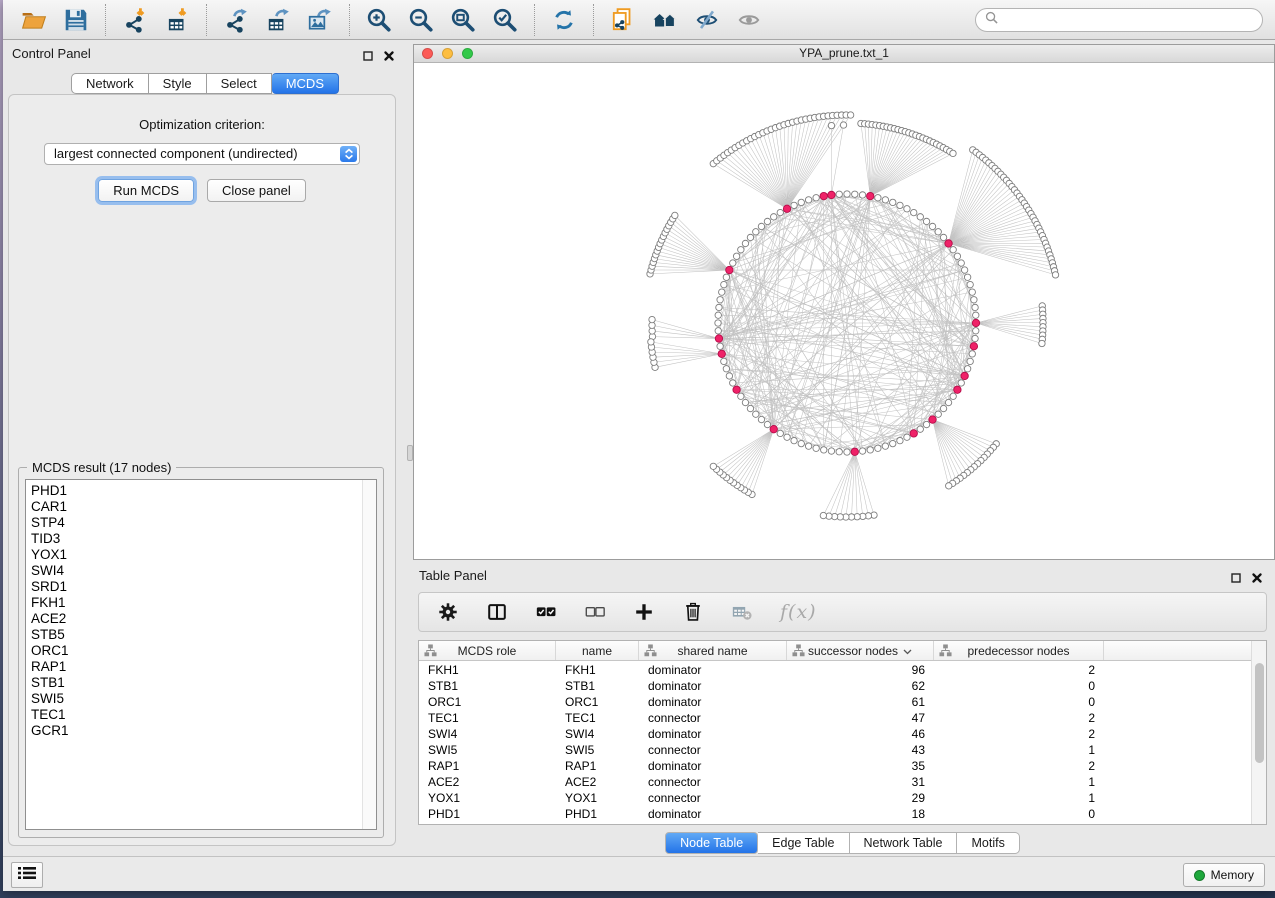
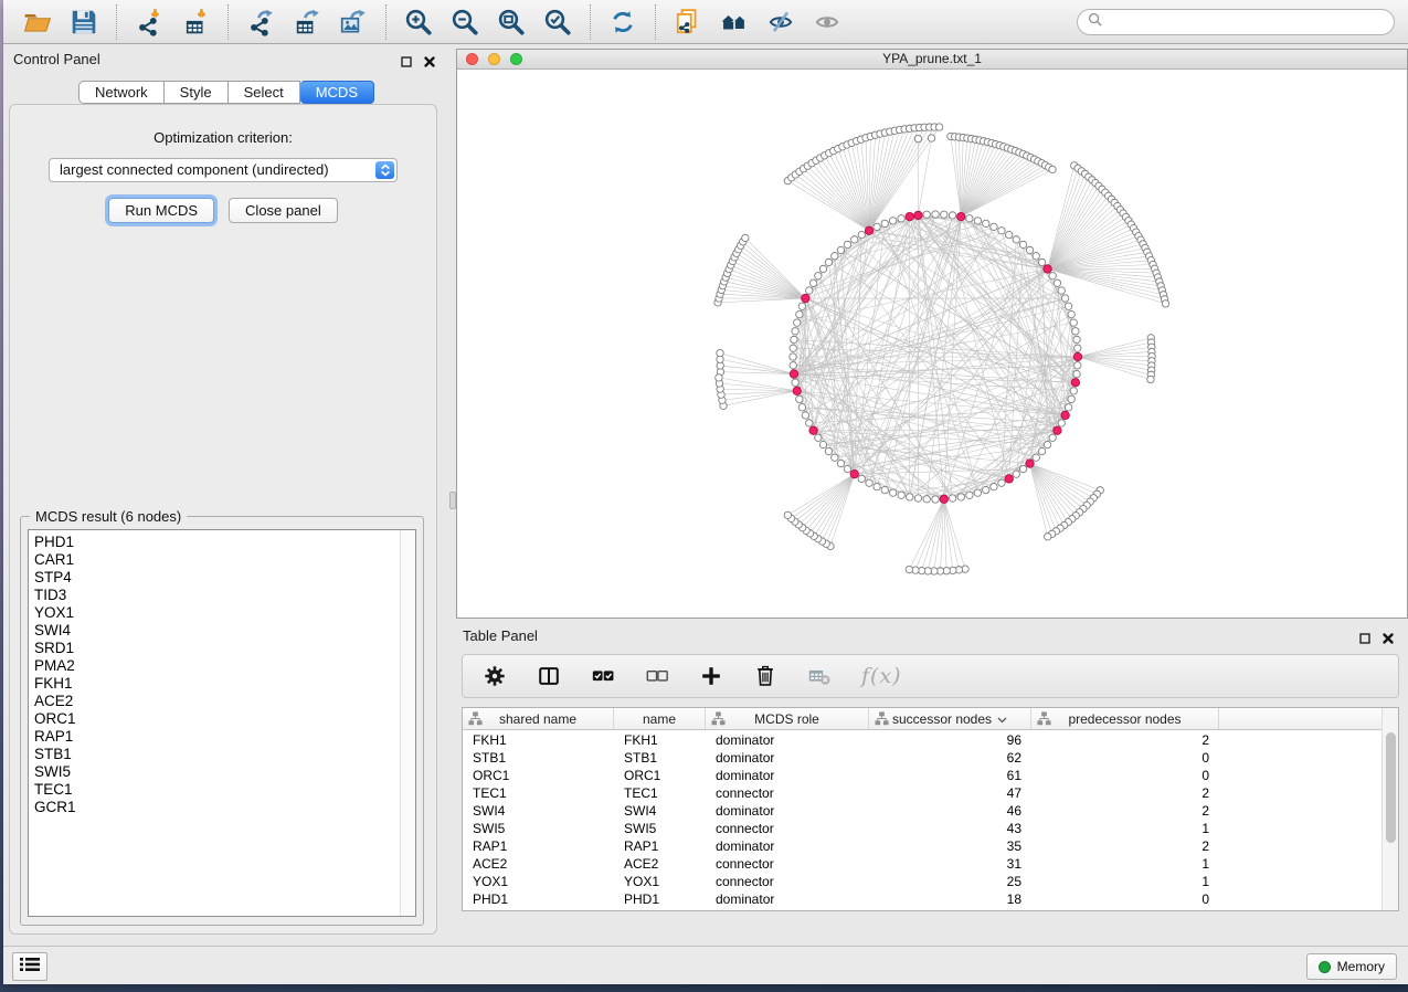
  Control Panel
  Network
  Style
  Select
  MCDS
  Optimization criterion:
  largest connected component (undirected)
  Run MCDS
  Close panel
- MCDS result (17 nodes)
+ MCDS result (6 nodes)
  PHD1
  CAR1
  STP4
  TID3
  YOX1
  SWI4
  SRD1
+ PMA2
  FKH1
  ACE2
- STB5
  ORC1
  RAP1
  STB1
  SWI5
  TEC1
  GCR1
  YPA_prune.txt_1
  Table Panel
  f(x)
- MCDS role
+ shared name
  name
- shared name
+ MCDS role
  successor nodes
  predecessor nodes
  FKH1
  FKH1
  dominator
  96
  2
  STB1
  STB1
  dominator
  62
  0
  ORC1
  ORC1
  dominator
  61
  0
  TEC1
  TEC1
  connector
  47
  2
  SWI4
  SWI4
  dominator
  46
  2
  SWI5
  SWI5
  connector
  43
  1
  RAP1
  RAP1
  dominator
  35
  2
  ACE2
  ACE2
  connector
  31
  1
  YOX1
  YOX1
  connector
- 29
+ 25
  1
  PHD1
  PHD1
  dominator
  18
  0
- Node Table
- Edge Table
- Network Table
- Motifs
  Memory
